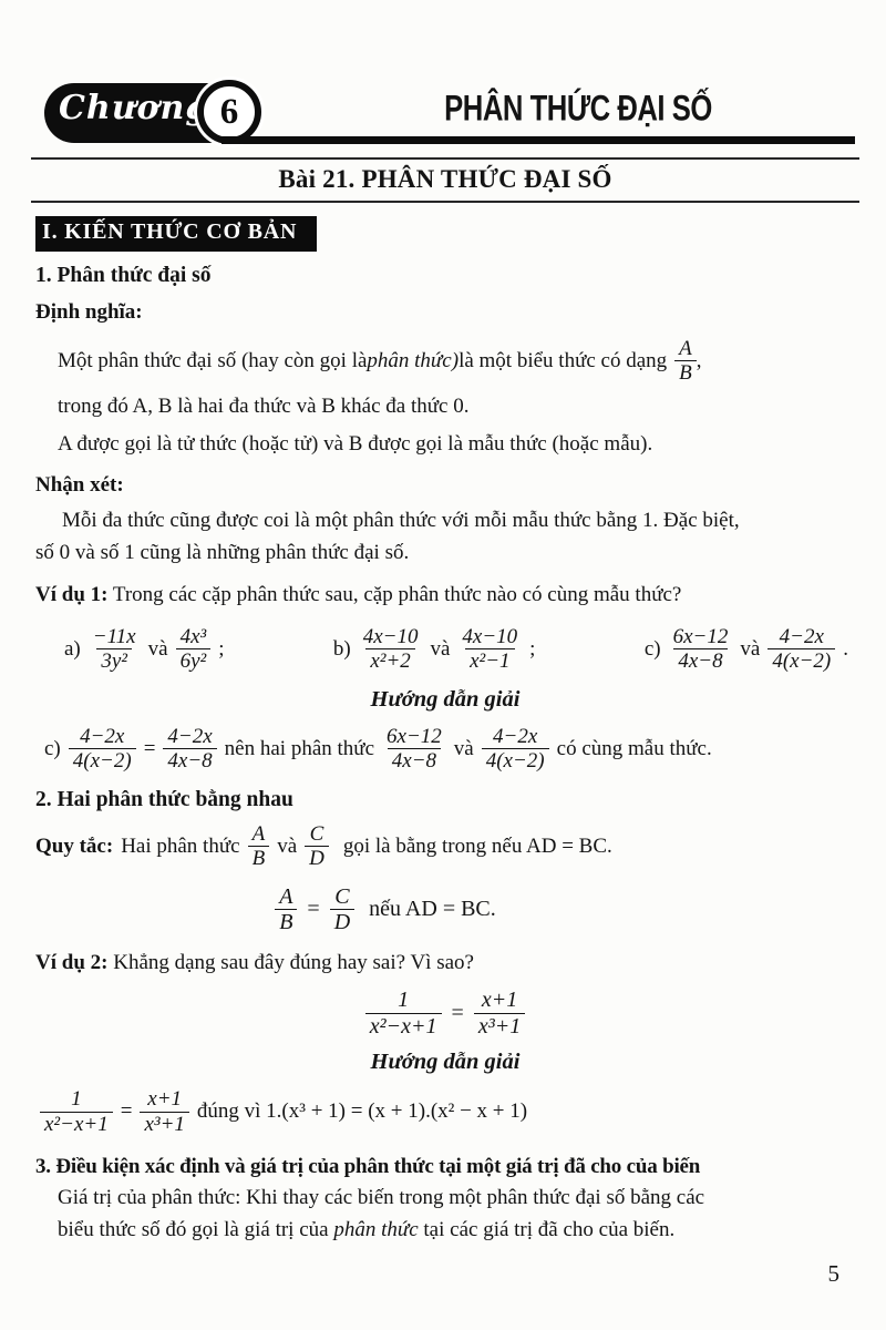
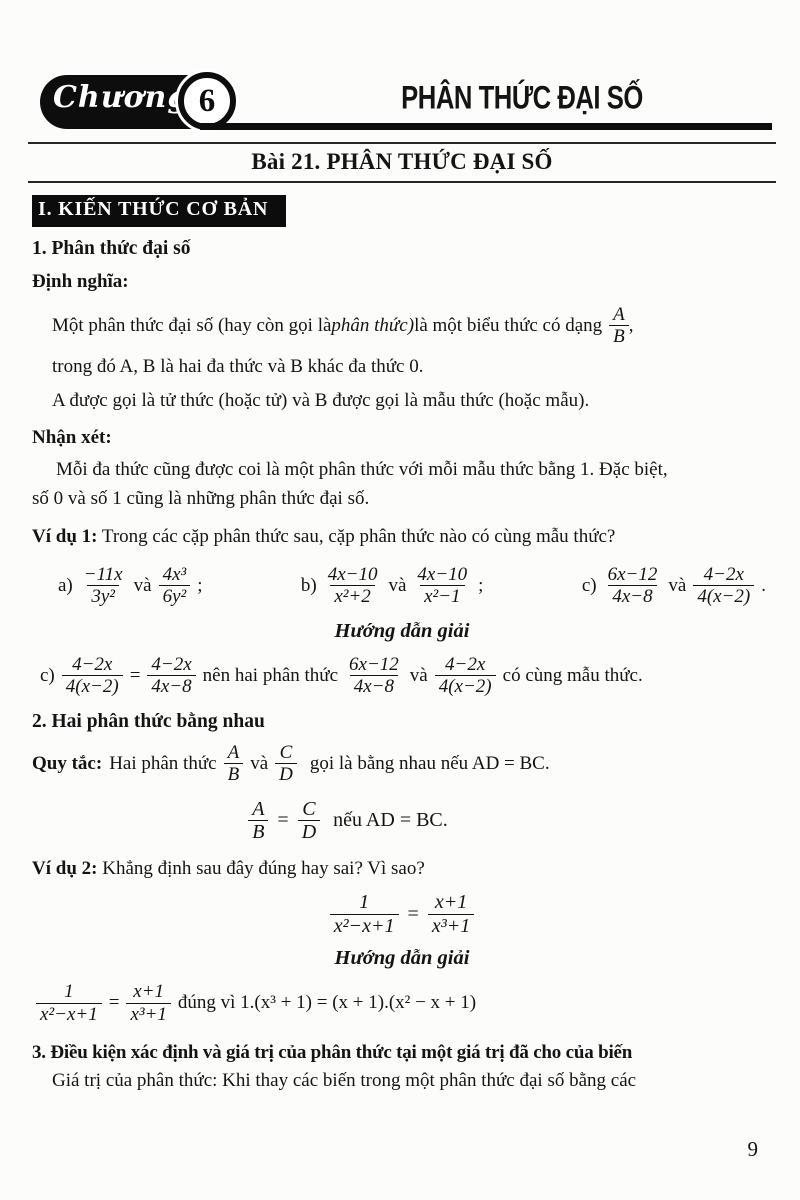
  Chươn
  6
  PHÂN THỨC ĐẠI SỐ
  Bài 21. PHÂN THỨC ĐẠI SỐ
  I. KIẾN THỨC CƠ BẢN
  1. Phân thức đại số
  Định nghĩa:
  Một phân thức đại số (hay còn gọi là
  phân thức)
  là một biểu thức có dạng
  A
  B
  ,
  trong đó A, B là hai đa thức và B khác đa thức 0.
  A được gọi là tử thức (hoặc tử) và B được gọi là mẫu thức (hoặc mẫu).
  Nhận xét:
  Mỗi đa thức cũng được coi là một phân thức với mỗi mẫu thức bằng 1. Đặc biệt,
  số 0 và số 1 cũng là những phân thức đại số.
  Ví dụ 1: Trong các cặp phân thức sau, cặp phân thức nào có cùng mẫu thức?
  a)
  −11x
  3y²
  và
  4x³
  6y²
  ;
  b)
  4x−10
  x²+2
  và
  4x−10
  x²−1
  ;
  c)
  6x−12
  4x−8
  và
  4−2x
  4(x−2)
  .
  Hướng dẫn giải
  c)
  4−2x
  4(x−2)
  =
  4−2x
  4x−8
  nên hai phân thức
  6x−12
  4x−8
  và
  4−2x
  4(x−2)
  có cùng mẫu thức.
  2. Hai phân thức bằng nhau
  Quy tắc:
  Hai phân thức
  A
  B
  và
  C
  D
- gọi là bằng trong nếu AD = BC.
+ gọi là bằng nhau nếu AD = BC.
  A
  B
  =
  C
  D
  nếu AD = BC.
- Ví dụ 2: Khẳng dạng sau đây đúng hay sai? Vì sao?
+ Ví dụ 2: Khẳng định sau đây đúng hay sai? Vì sao?
  1
  x²−x+1
  =
  x+1
  x³+1
  Hướng dẫn giải
  1
  x²−x+1
  =
  x+1
  x³+1
  đúng vì 1.(x³ + 1) = (x + 1).(x² − x + 1)
  3. Điều kiện xác định và giá trị của phân thức tại một giá trị đã cho của biến
  Giá trị của phân thức: Khi thay các biến trong một phân thức đại số bằng các
- biểu thức số đó gọi là giá trị của phân thức tại các giá trị đã cho của biến.
- 5
+ 9
